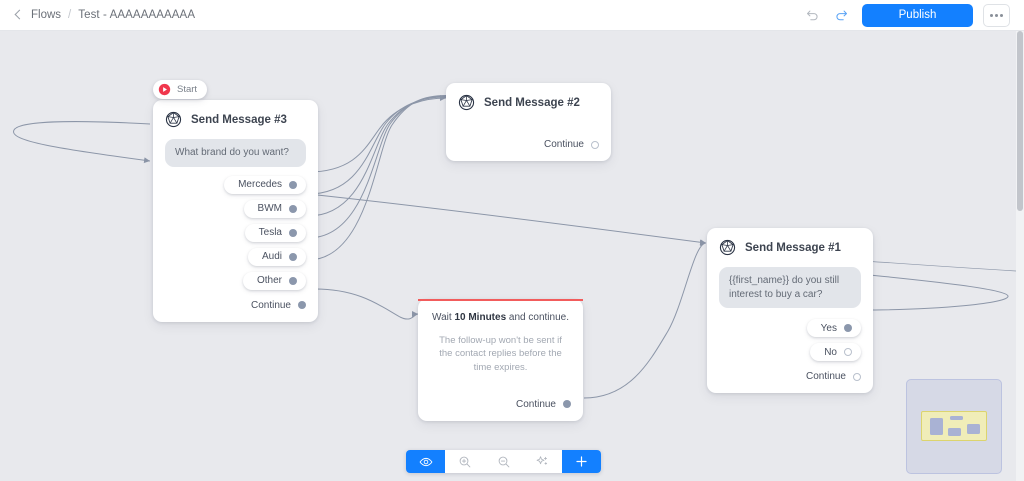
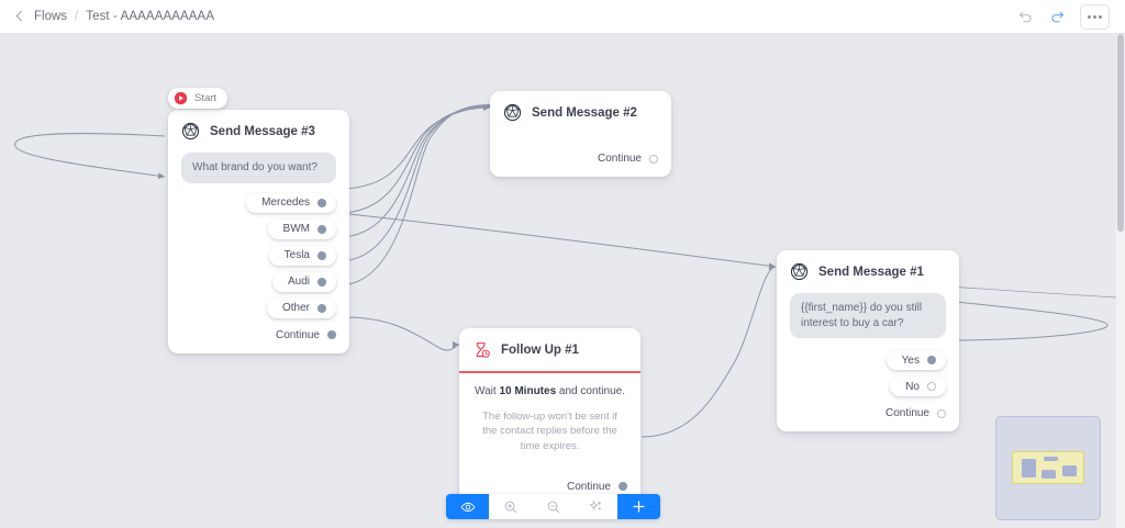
  Flows
  /
  Test - AAAAAAAAAAA
- Publish
  Start
  Send Message #3
  What brand do you want?
  Mercedes
  BWM
  Tesla
  Audi
  Other
  Continue
  Send Message #2
  Continue
+ Follow Up #1
  Wait 10 Minutes and continue.
  The follow-up won't be sent if the contact replies before the time expires.
  Continue
  Send Message #1
  {{first_name}} do you still interest to buy a car?
  Yes
  No
  Continue
